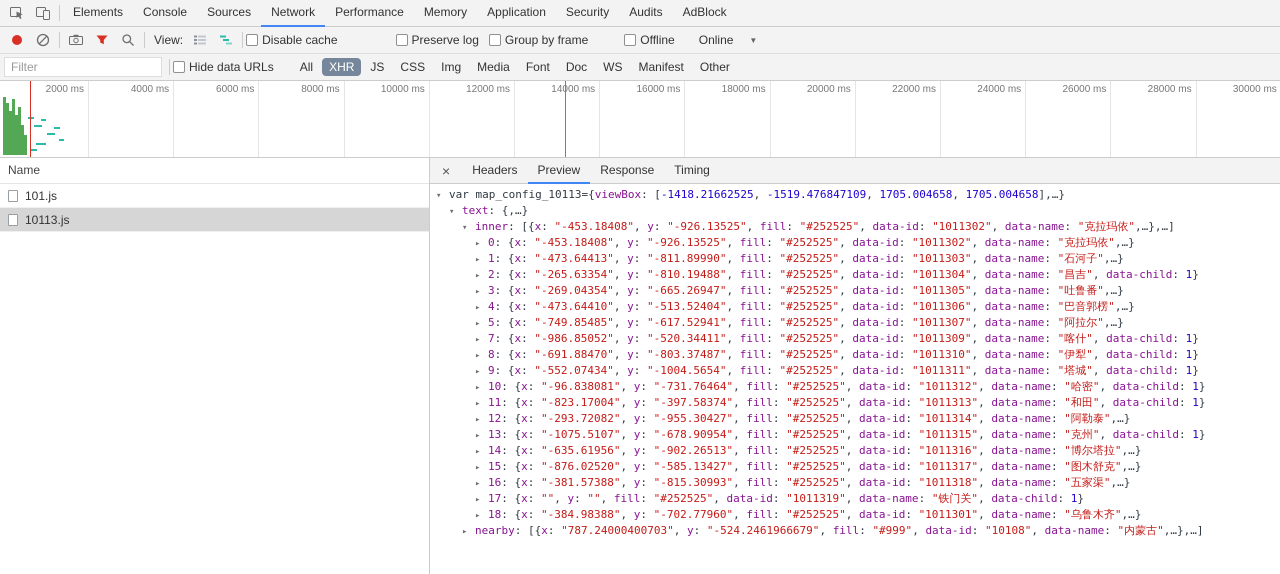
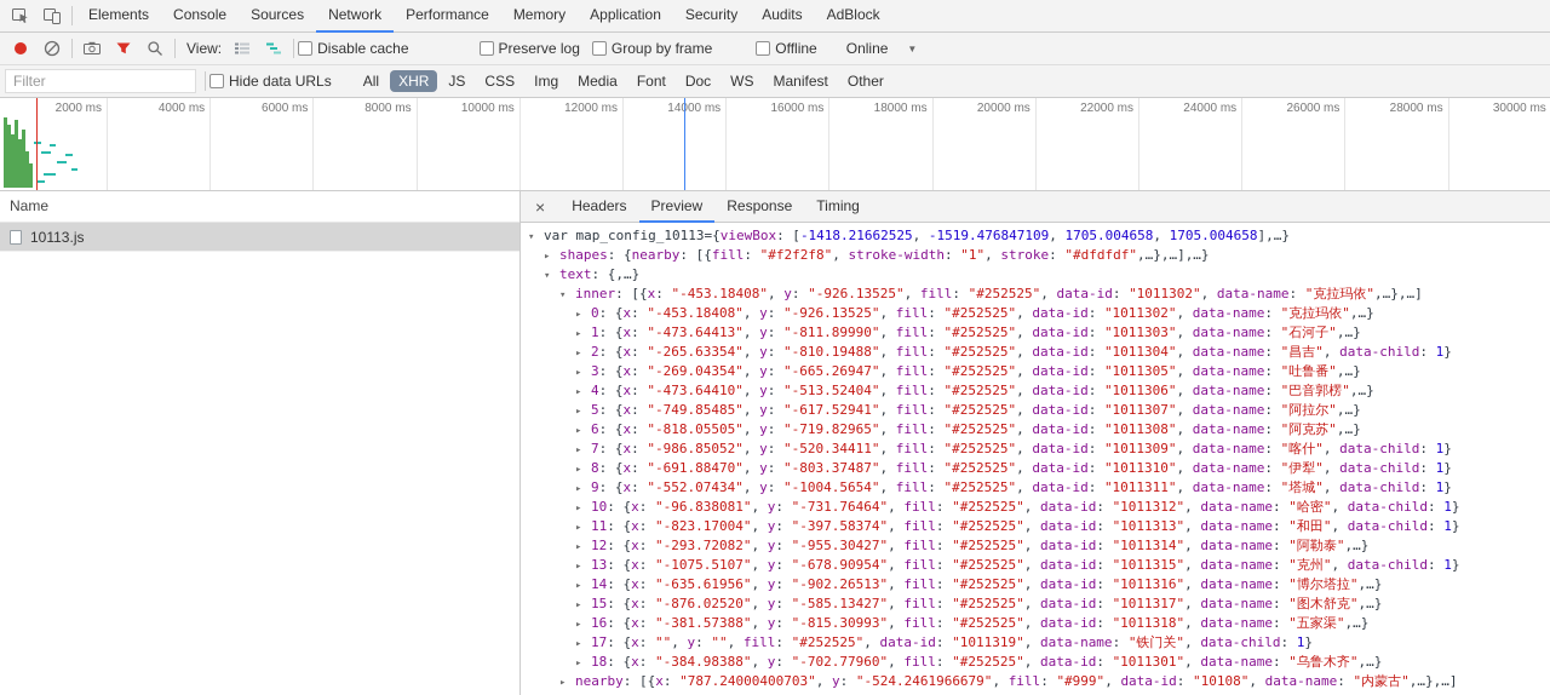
  Elements
  Console
  Sources
  Network
  Performance
  Memory
  Application
  Security
  Audits
  AdBlock
  View:
  Disable cache
  Preserve log
  Group by frame
  Offline
  Online
  ▼
  Filter
  Hide data URLs
  All
  XHR
  JS
  CSS
  Img
  Media
  Font
  Doc
  WS
  Manifest
  Other
  2000 ms
  4000 ms
  6000 ms
  8000 ms
  10000 ms
  12000 ms
  1400 ms
  16000 ms
  18000 ms
  20000 ms
  22000 ms
  24000 ms
  26000 ms
  28000 ms
  30000 ms
  Name
- 101.js
  10113.js
  ×
  Headers
  Preview
  Response
  Timing
  ▾ var map_config_10113={viewBox: [-1418.21662525, -1519.476847109, 1705.004658, 1705.004658],…}
+ ▸ shapes: {nearby: [{fill: "#f2f2f8", stroke-width: "1", stroke: "#dfdfdf",…},…],…}
  ▾ text: {,…}
  ▾ inner: [{x: "-453.18408", y: "-926.13525", fill: "#252525", data-id: "1011302", data-name: "克拉玛依",…},…]
  ▸ 0: {x: "-453.18408", y: "-926.13525", fill: "#252525", data-id: "1011302", data-name: "克拉玛依",…}
  ▸ 1: {x: "-473.64413", y: "-811.89990", fill: "#252525", data-id: "1011303", data-name: "石河子",…}
  ▸ 2: {x: "-265.63354", y: "-810.19488", fill: "#252525", data-id: "1011304", data-name: "昌吉", data-child: 1}
  ▸ 3: {x: "-269.04354", y: "-665.26947", fill: "#252525", data-id: "1011305", data-name: "吐鲁番",…}
  ▸ 4: {x: "-473.64410", y: "-513.52404", fill: "#252525", data-id: "1011306", data-name: "巴音郭楞",…}
  ▸ 5: {x: "-749.85485", y: "-617.52941", fill: "#252525", data-id: "1011307", data-name: "阿拉尔",…}
+ ▸ 6: {x: "-818.05505", y: "-719.82965", fill: "#252525", data-id: "1011308", data-name: "阿克苏",…}
  ▸ 7: {x: "-986.85052", y: "-520.34411", fill: "#252525", data-id: "1011309", data-name: "喀什", data-child: 1}
  ▸ 8: {x: "-691.88470", y: "-803.37487", fill: "#252525", data-id: "1011310", data-name: "伊犁", data-child: 1}
  ▸ 9: {x: "-552.07434", y: "-1004.5654", fill: "#252525", data-id: "1011311", data-name: "塔城", data-child: 1}
  ▸ 10: {x: "-96.838081", y: "-731.76464", fill: "#252525", data-id: "1011312", data-name: "哈密", data-child: 1}
  ▸ 11: {x: "-823.17004", y: "-397.58374", fill: "#252525", data-id: "1011313", data-name: "和田", data-child: 1}
  ▸ 12: {x: "-293.72082", y: "-955.30427", fill: "#252525", data-id: "1011314", data-name: "阿勒泰",…}
  ▸ 13: {x: "-1075.5107", y: "-678.90954", fill: "#252525", data-id: "1011315", data-name: "克州", data-child: 1}
  ▸ 14: {x: "-635.61956", y: "-902.26513", fill: "#252525", data-id: "1011316", data-name: "博尔塔拉",…}
  ▸ 15: {x: "-876.02520", y: "-585.13427", fill: "#252525", data-id: "1011317", data-name: "图木舒克",…}
  ▸ 16: {x: "-381.57388", y: "-815.30993", fill: "#252525", data-id: "1011318", data-name: "五家渠",…}
  ▸ 17: {x: "", y: "", fill: "#252525", data-id: "1011319", data-name: "铁门关", data-child: 1}
  ▸ 18: {x: "-384.98388", y: "-702.77960", fill: "#252525", data-id: "1011301", data-name: "乌鲁木齐",…}
  ▸ nearby: [{x: "787.24000400703", y: "-524.2461966679", fill: "#999", data-id: "10108", data-name: "内蒙古",…},…]
